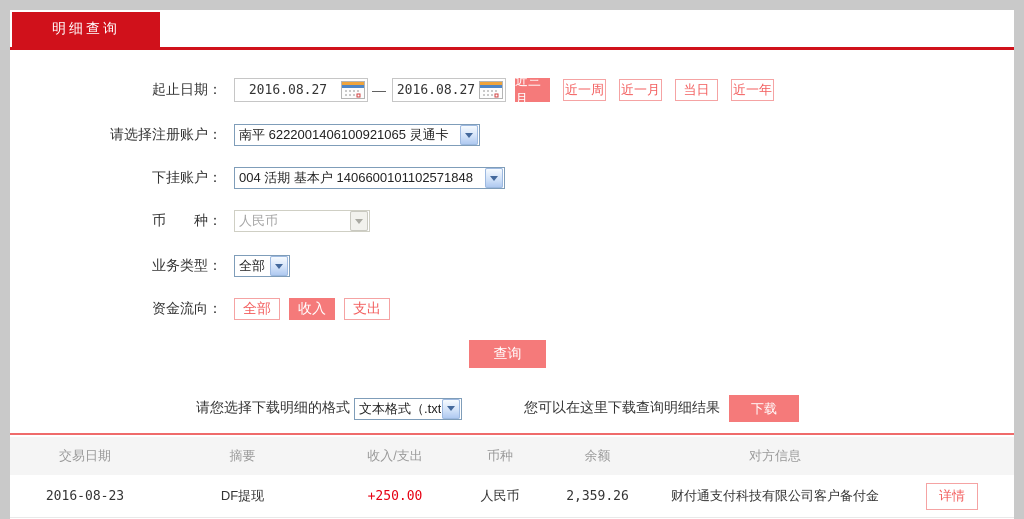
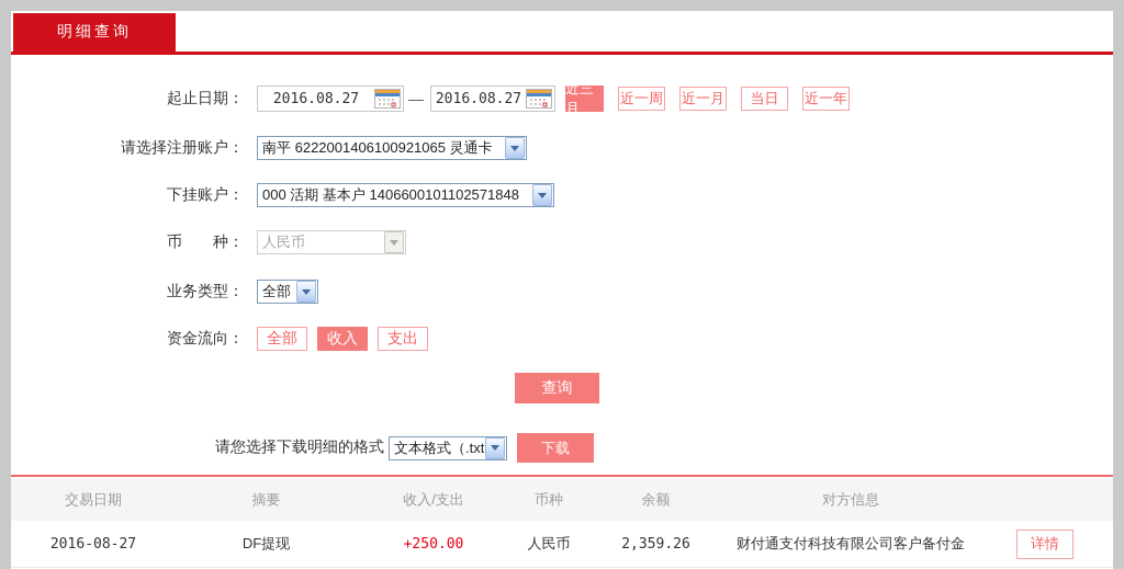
  明细查询
  起止日期：
  2016.08.27
  —
  2016.08.27
  近三月
  近一周
  近一月
  当日
  近一年
  请选择注册账户：
  南平 6222001406100921065 灵通卡
  下挂账户：
- 004 活期 基本户 1406600101102571848
+ 000 活期 基本户 1406600101102571848
  币 种：
  人民币
  业务类型：
  全部
  资金流向：
  全部
  收入
  支出
  查询
  请您选择下载明细的格式
  文本格式（.txt
- 您可以在这里下载查询明细结果
  下载
  交易日期
  摘要
  收入/支出
  币种
  余额
  对方信息
- 2016-08-23
+ 2016-08-27
  DF提现
  +250.00
  人民币
  2,359.26
  财付通支付科技有限公司客户备付金
  详情
